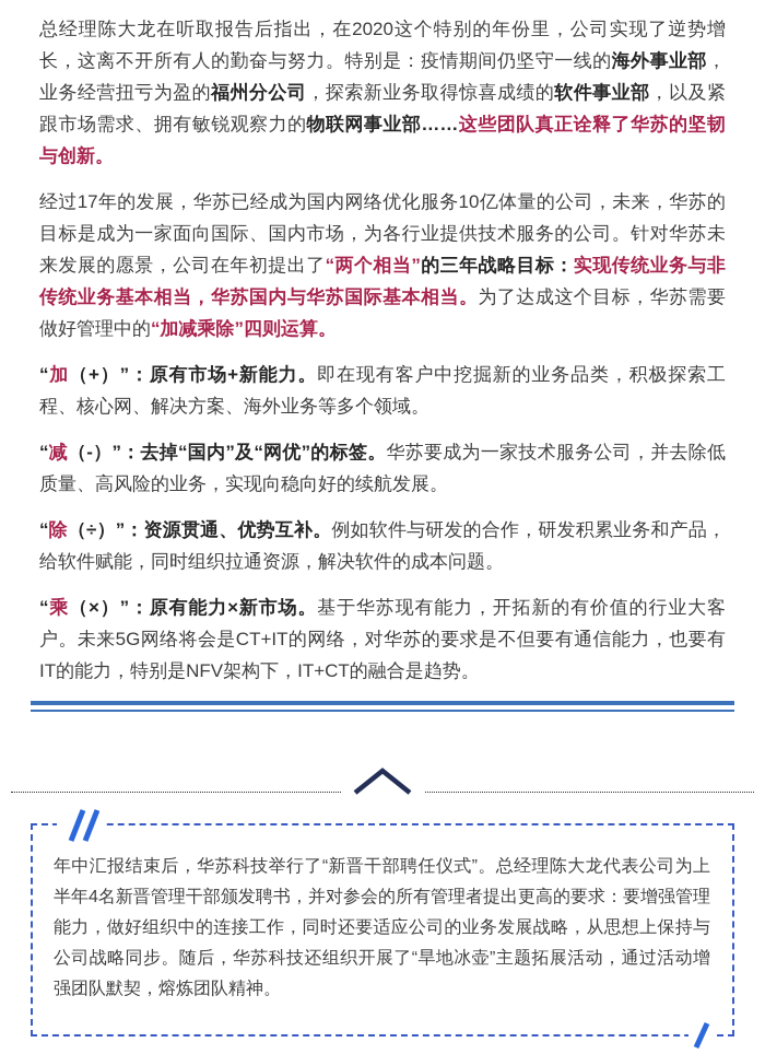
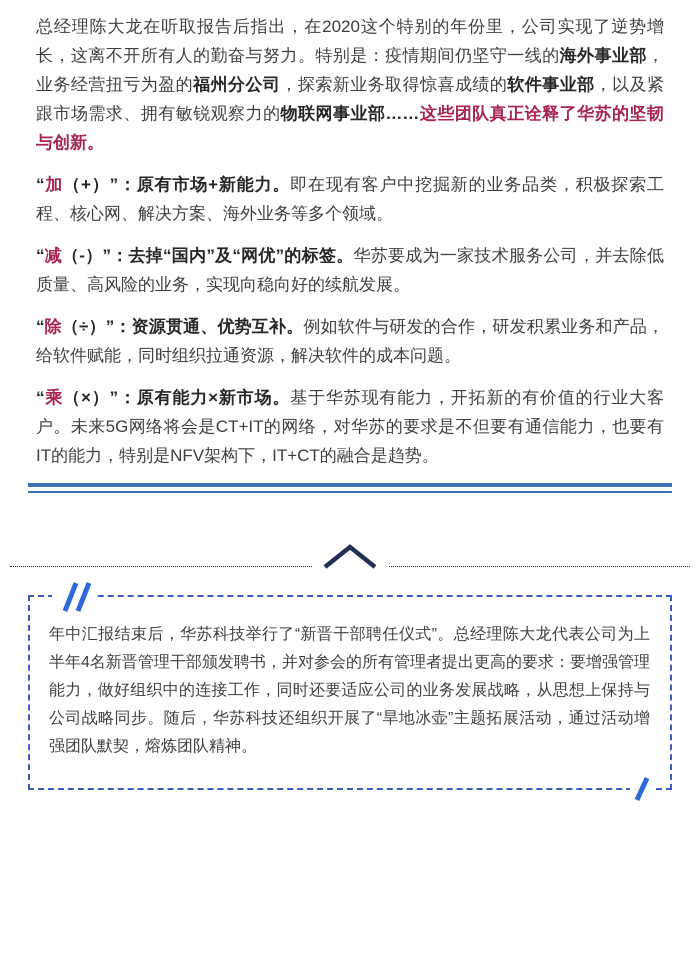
  总经理陈大龙在听取报告后指出，在2020这个特别的年份里，公司实现了逆势增长，这离不开所有人的勤奋与努力。特别是：疫情期间仍坚守一线的海外事业部，业务经营扭亏为盈的福州分公司，探索新业务取得惊喜成绩的软件事业部，以及紧跟市场需求、拥有敏锐观察力的物联网事业部……这些团队真正诠释了华苏的坚韧与创新。
- 经过17年的发展，华苏已经成为国内网络优化服务10亿体量的公司，未来，华苏的目标是成为一家面向国际、国内市场，为各行业提供技术服务的公司。针对华苏未来发展的愿景，公司在年初提出了“两个相当”的三年战略目标：实现传统业务与非传统业务基本相当，华苏国内与华苏国际基本相当。为了达成这个目标，华苏需要做好管理中的“加减乘除”四则运算。
  “加（+）”：原有市场+新能力。即在现有客户中挖掘新的业务品类，积极探索工程、核心网、解决方案、海外业务等多个领域。
  “减（-）”：去掉“国内”及“网优”的标签。华苏要成为一家技术服务公司，并去除低质量、高风险的业务，实现向稳向好的续航发展。
  “除（÷）”：资源贯通、优势互补。例如软件与研发的合作，研发积累业务和产品，给软件赋能，同时组织拉通资源，解决软件的成本问题。
  “乘（×）”：原有能力×新市场。基于华苏现有能力，开拓新的有价值的行业大客户。未来5G网络将会是CT+IT的网络，对华苏的要求是不但要有通信能力，也要有IT的能力，特别是NFV架构下，IT+CT的融合是趋势。
  年中汇报结束后，华苏科技举行了“新晋干部聘任仪式”。总经理陈大龙代表公司为上半年4名新晋管理干部颁发聘书，并对参会的所有管理者提出更高的要求：要增强管理能力，做好组织中的连接工作，同时还要适应公司的业务发展战略，从思想上保持与公司战略同步。随后，华苏科技还组织开展了“旱地冰壶”主题拓展活动，通过活动增强团队默契，熔炼团队精神。
